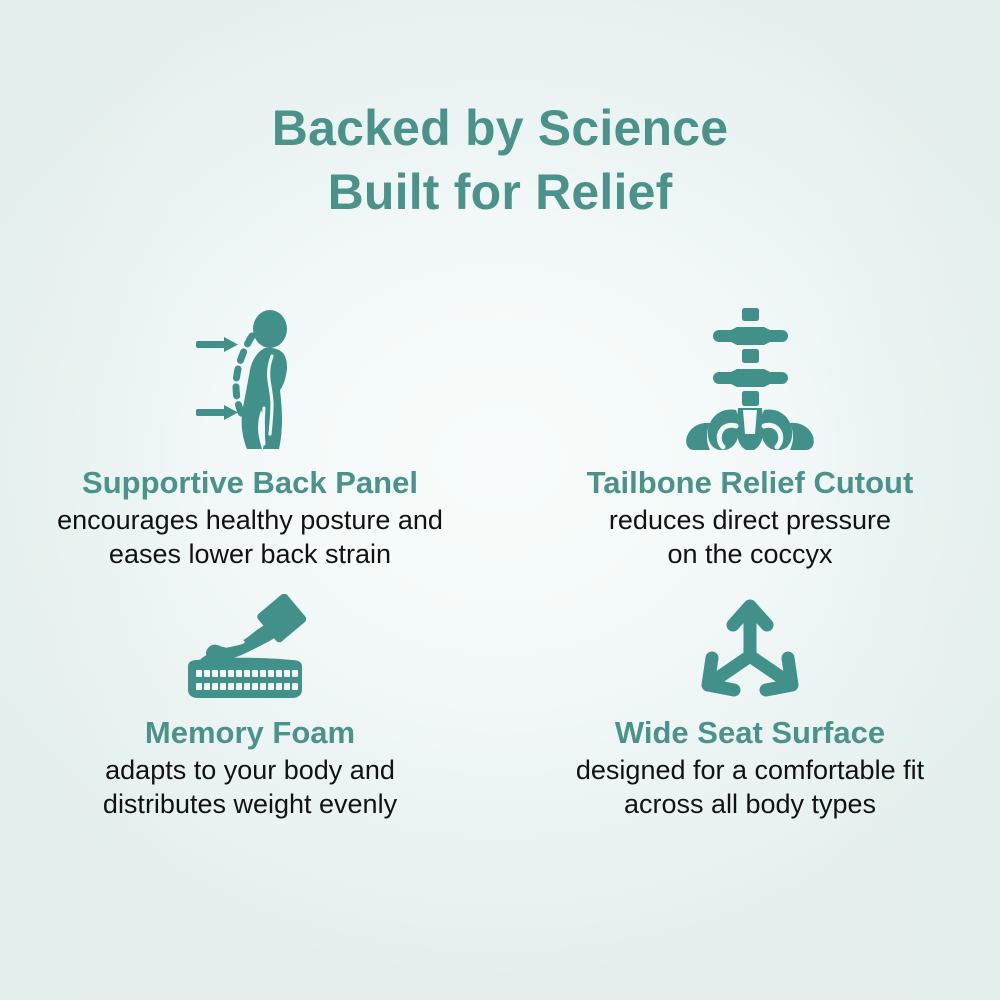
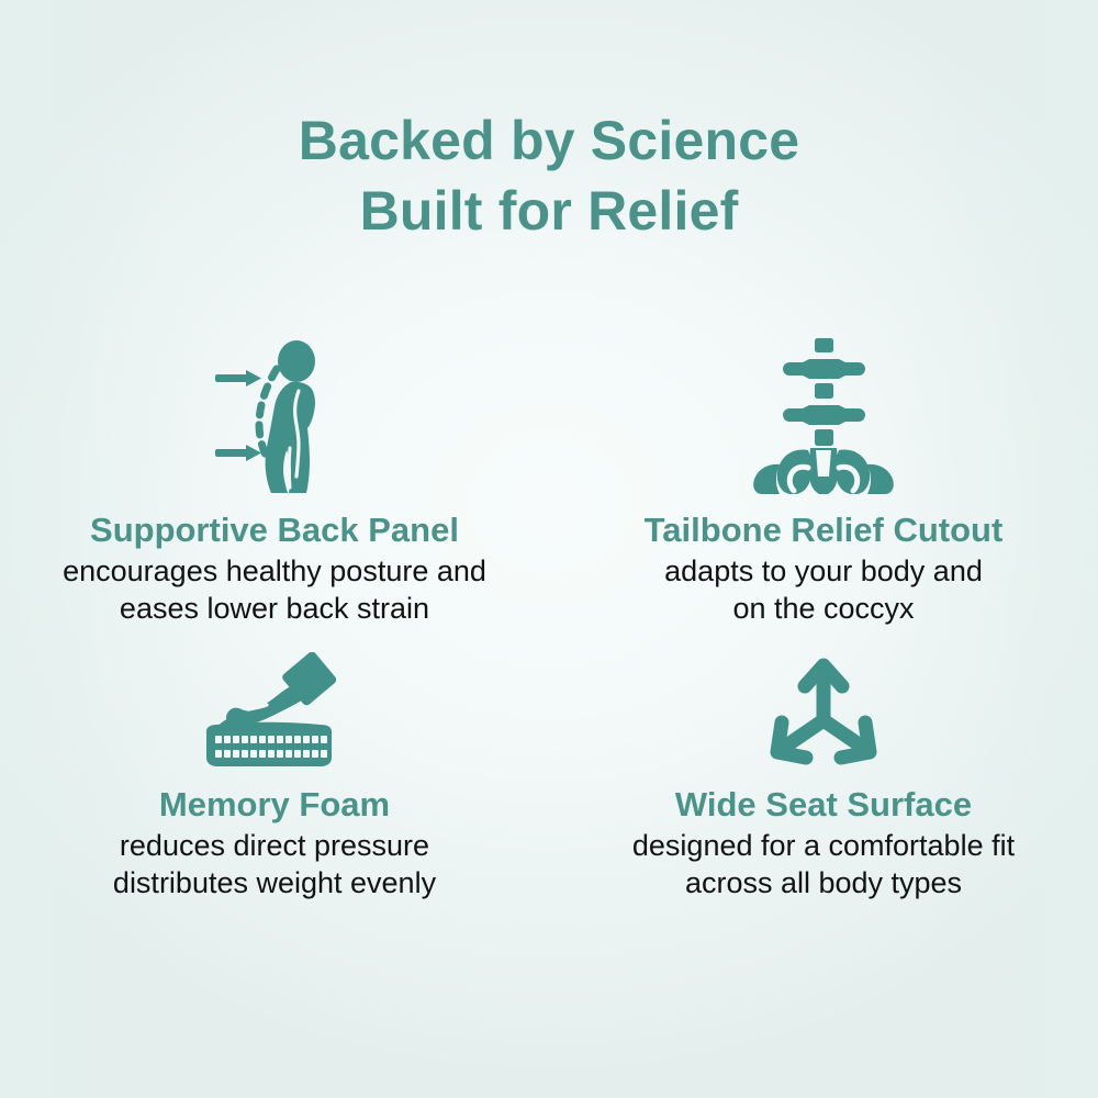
  Backed by Science
  Built for Relief
  Supportive Back Panel
  encourages healthy posture and
  eases lower back strain
  Tailbone Relief Cutout
- reduces direct pressure
+ adapts to your body and
  on the coccyx
  Memory Foam
- adapts to your body and
+ reduces direct pressure
  distributes weight evenly
  Wide Seat Surface
  designed for a comfortable fit
  across all body types
